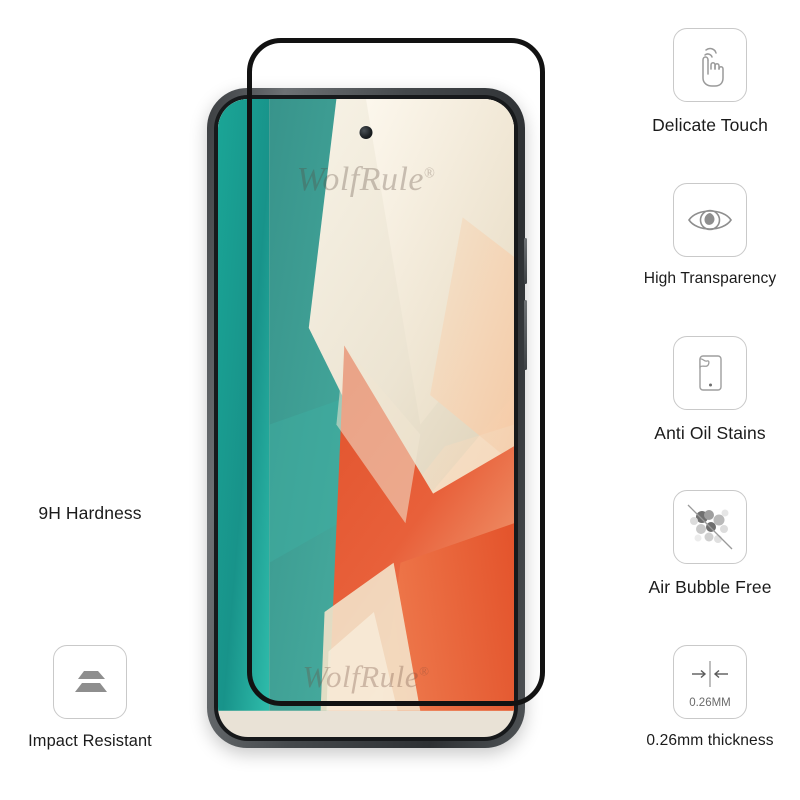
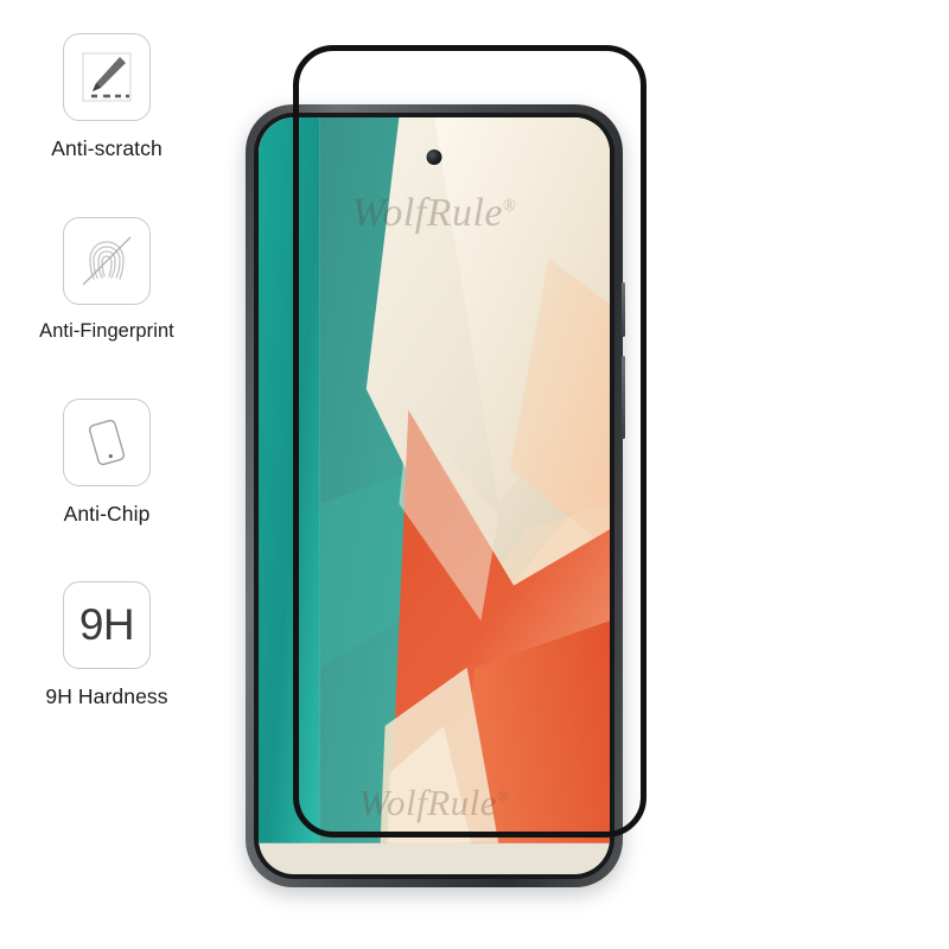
+ Anti-scratch
+ Anti-Fingerprint
+ Anti-Chip
+ 9H
  9H Hardness
- Impact Resistant
- Delicate Touch
- High Transparency
- Anti Oil Stains
- Air Bubble Free
- 0.26MM
- 0.26mm thickness
  WolfRule®
  WolfRule®
